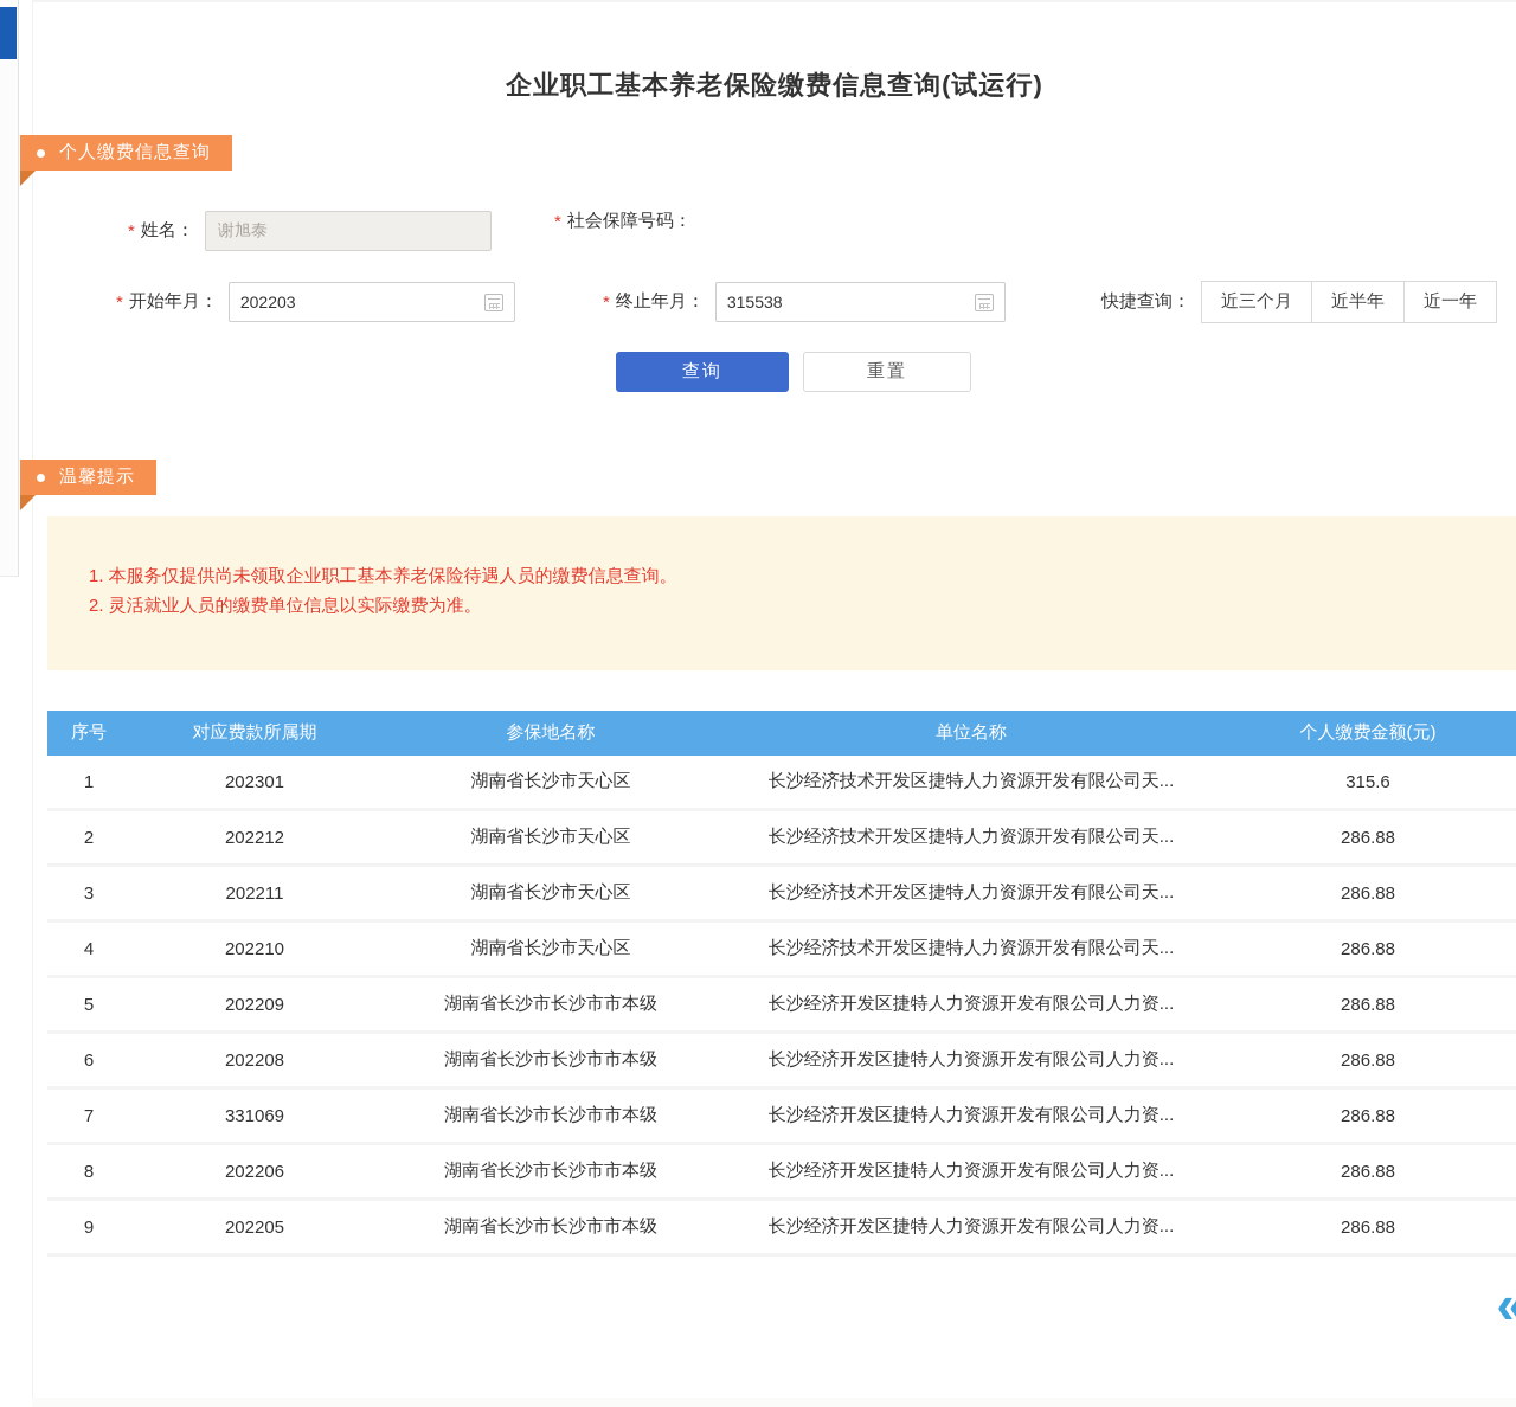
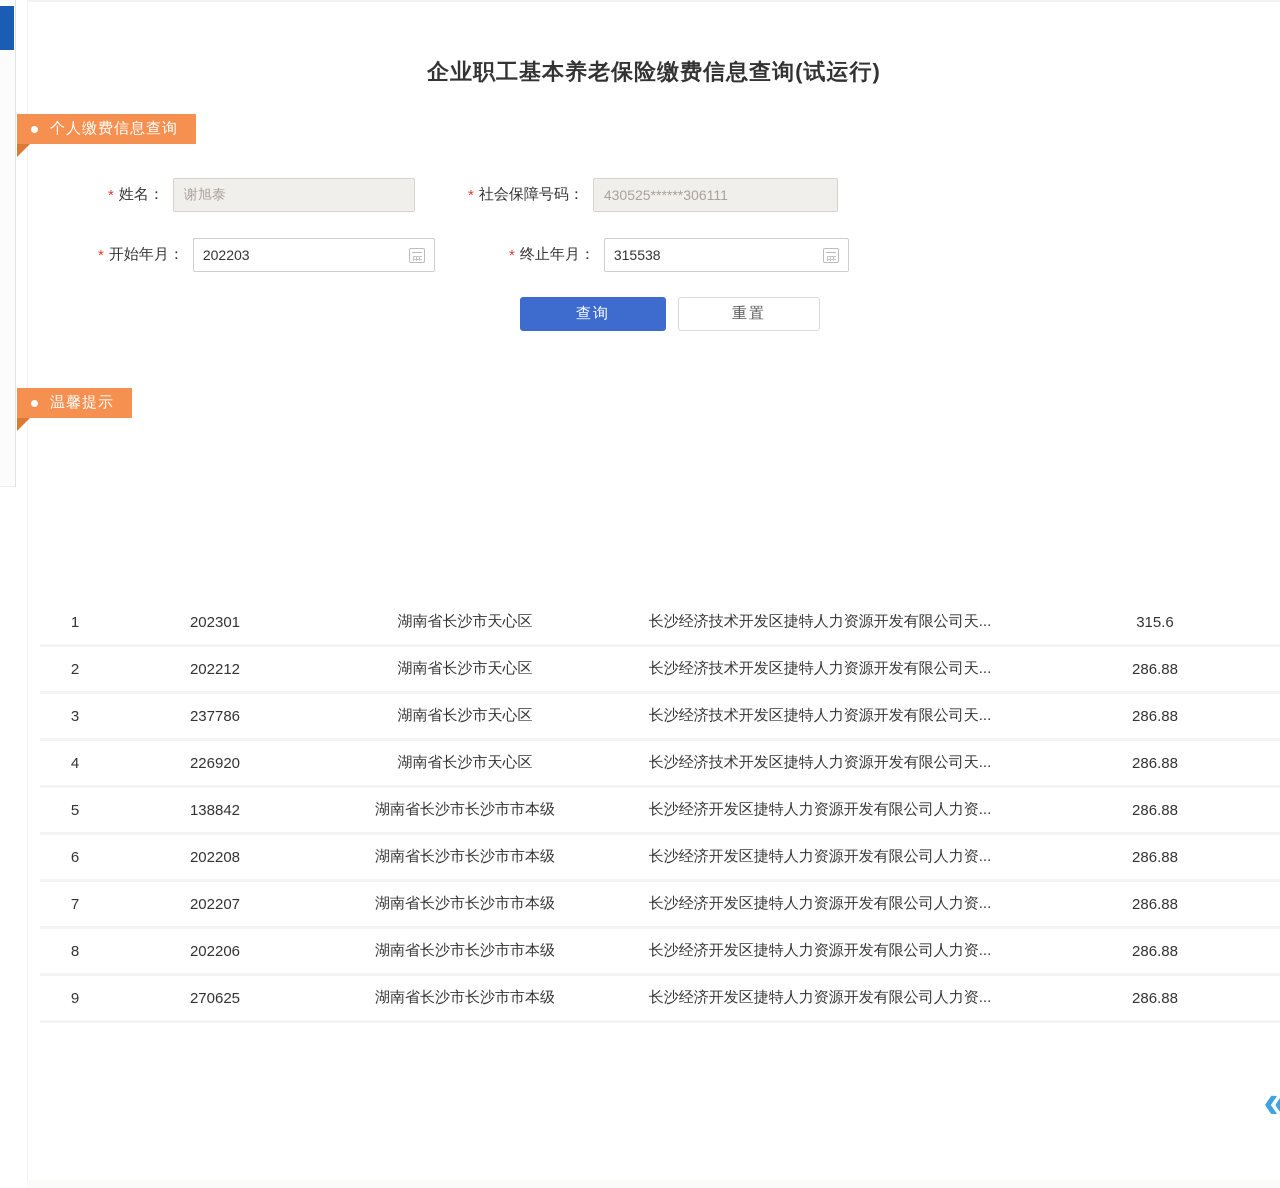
  企业职工基本养老保险缴费信息查询(试运行)
  个人缴费信息查询
  *
  姓名：
  谢旭泰
  *
  社会保障号码：
+ 430525******306111
  *
  开始年月：
  202203
  *
  终止年月：
  315538
- 快捷查询：
- 近三个月
- 近半年
- 近一年
  查询
  重置
  温馨提示
- 1. 本服务仅提供尚未领取企业职工基本养老保险待遇人员的缴费信息查询。
- 2. 灵活就业人员的缴费单位信息以实际缴费为准。
- 序号
- 对应费款所属期
- 参保地名称
- 单位名称
- 个人缴费金额(元)
  1
  202301
  湖南省长沙市天心区
  长沙经济技术开发区捷特人力资源开发有限公司天...
  315.6
  2
  202212
  湖南省长沙市天心区
  长沙经济技术开发区捷特人力资源开发有限公司天...
  286.88
  3
- 202211
+ 237786
  湖南省长沙市天心区
  长沙经济技术开发区捷特人力资源开发有限公司天...
  286.88
  4
- 202210
+ 226920
  湖南省长沙市天心区
  长沙经济技术开发区捷特人力资源开发有限公司天...
  286.88
  5
- 202209
+ 138842
  湖南省长沙市长沙市市本级
  长沙经济开发区捷特人力资源开发有限公司人力资...
  286.88
  6
  202208
  湖南省长沙市长沙市市本级
  长沙经济开发区捷特人力资源开发有限公司人力资...
  286.88
  7
- 331069
+ 202207
  湖南省长沙市长沙市市本级
  长沙经济开发区捷特人力资源开发有限公司人力资...
  286.88
  8
  202206
  湖南省长沙市长沙市市本级
  长沙经济开发区捷特人力资源开发有限公司人力资...
  286.88
  9
- 202205
+ 270625
  湖南省长沙市长沙市市本级
  长沙经济开发区捷特人力资源开发有限公司人力资...
  286.88
  «
